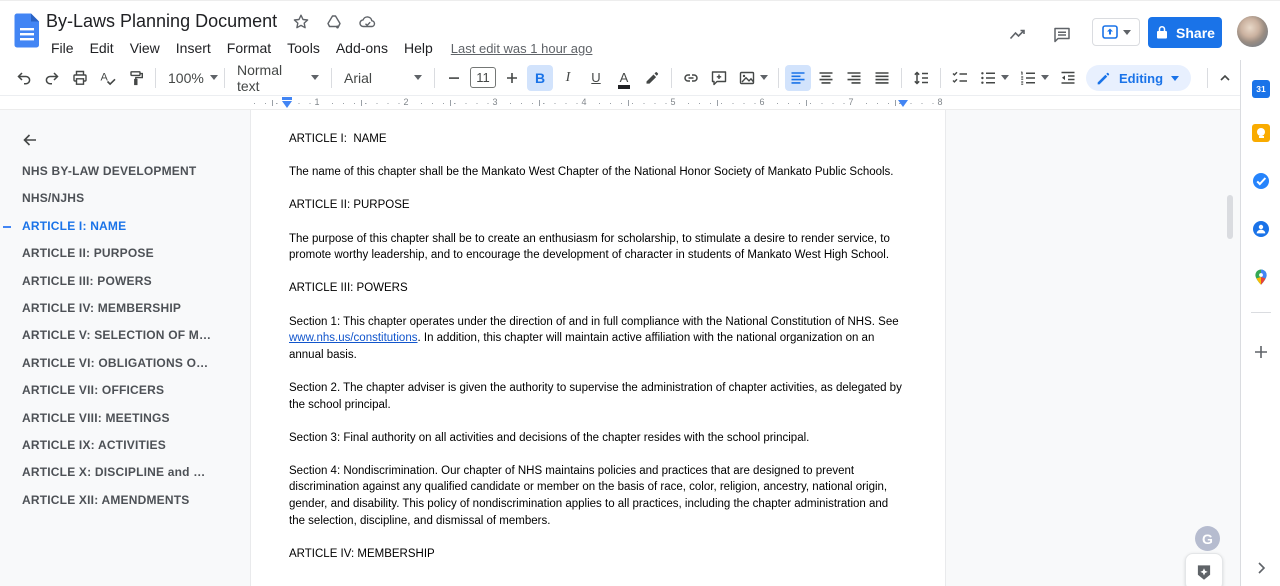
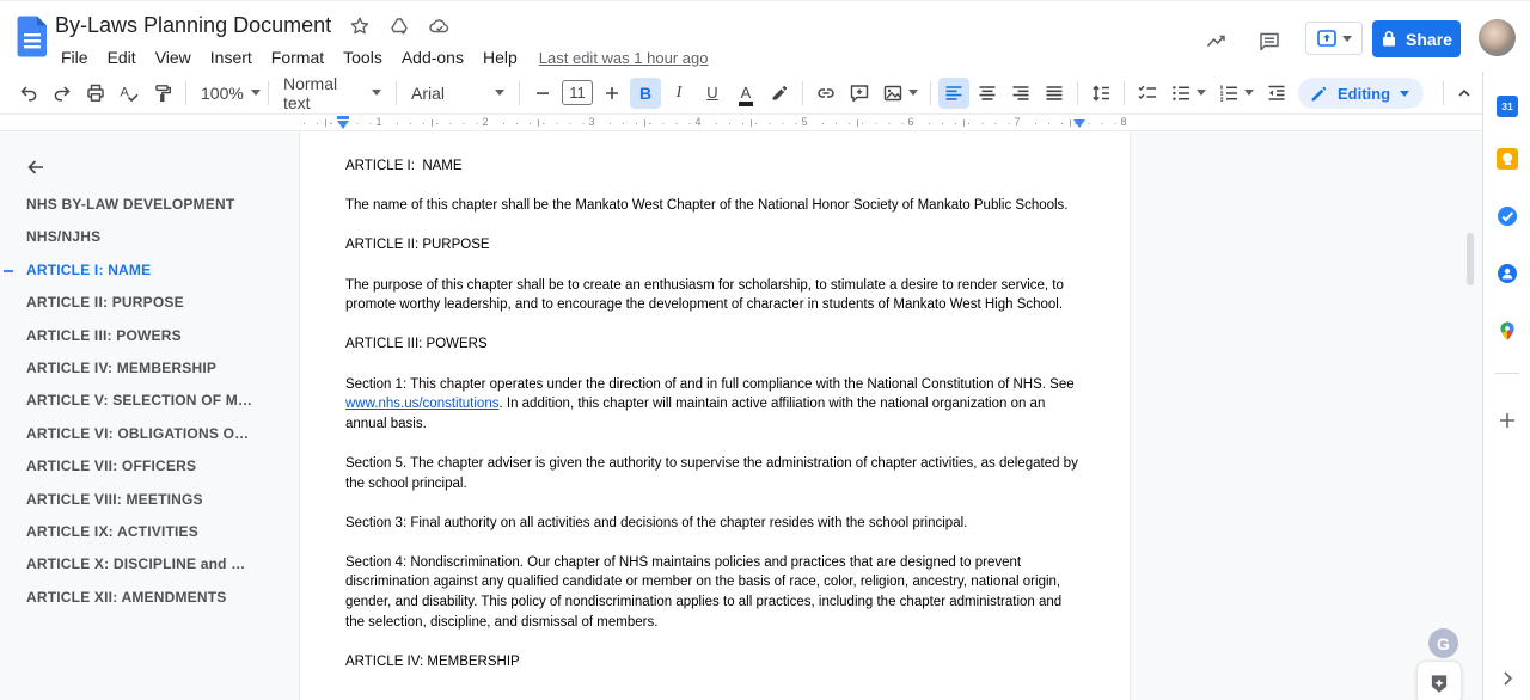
  By-Laws Planning Document
  File
  Edit
  View
  Insert
  Format
  Tools
  Add-ons
  Help
  Last edit was 1 hour ago
  Share
  A
  100%
  Normal text
  Arial
  11
  B
  I
  U
  A
  Editing
  1
  2
  3
  4
  5
  6
  7
  8
  NHS BY-LAW DEVELOPMENT
  NHS/NJHS
  ARTICLE I: NAME
  ARTICLE II: PURPOSE
  ARTICLE III: POWERS
  ARTICLE IV: MEMBERSHIP
  ARTICLE V: SELECTION OF M…
  ARTICLE VI: OBLIGATIONS O…
  ARTICLE VII: OFFICERS
  ARTICLE VIII: MEETINGS
  ARTICLE IX: ACTIVITIES
  ARTICLE X: DISCIPLINE and …
  ARTICLE XII: AMENDMENTS
  ARTICLE I: NAME
  The name of this chapter shall be the Mankato West Chapter of the National Honor Society of Mankato Public Schools.
  ARTICLE II: PURPOSE
  The purpose of this chapter shall be to create an enthusiasm for scholarship, to stimulate a desire to render service, to promote worthy leadership, and to encourage the development of character in students of Mankato West High School.
  ARTICLE III: POWERS
  Section 1: This chapter operates under the direction of and in full compliance with the National Constitution of NHS. See www.nhs.us/constitutions. In addition, this chapter will maintain active affiliation with the national organization on an annual basis.
- Section 2. The chapter adviser is given the authority to supervise the administration of chapter activities, as delegated by the school principal.
+ Section 5. The chapter adviser is given the authority to supervise the administration of chapter activities, as delegated by the school principal.
  Section 3: Final authority on all activities and decisions of the chapter resides with the school principal.
  Section 4: Nondiscrimination. Our chapter of NHS maintains policies and practices that are designed to prevent discrimination against any qualified candidate or member on the basis of race, color, religion, ancestry, national origin, gender, and disability. This policy of nondiscrimination applies to all practices, including the chapter administration and the selection, discipline, and dismissal of members.
  ARTICLE IV: MEMBERSHIP
  G
  31
